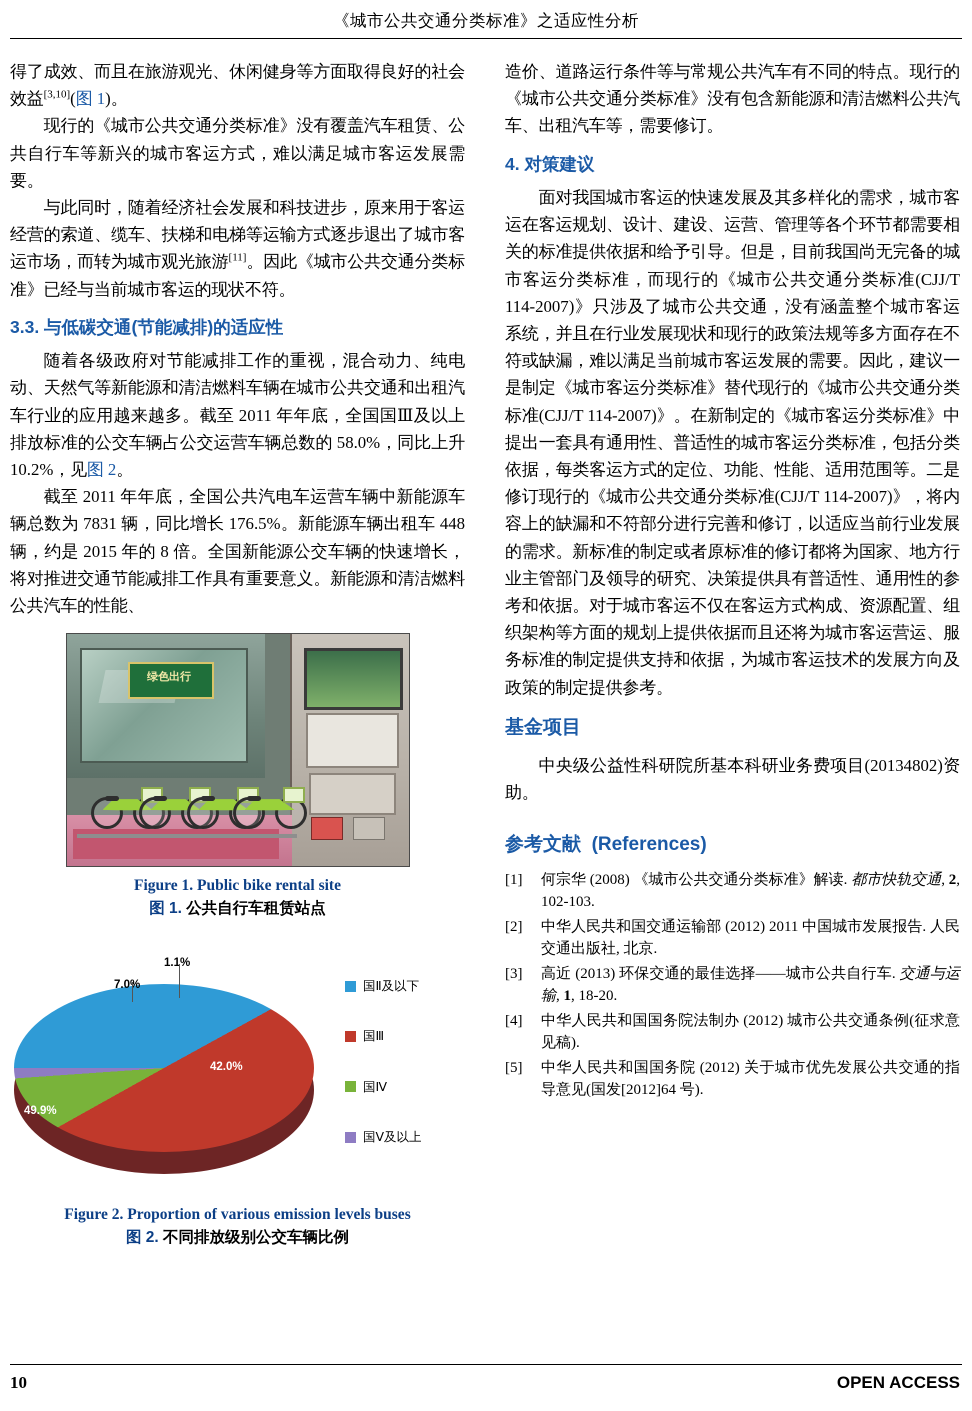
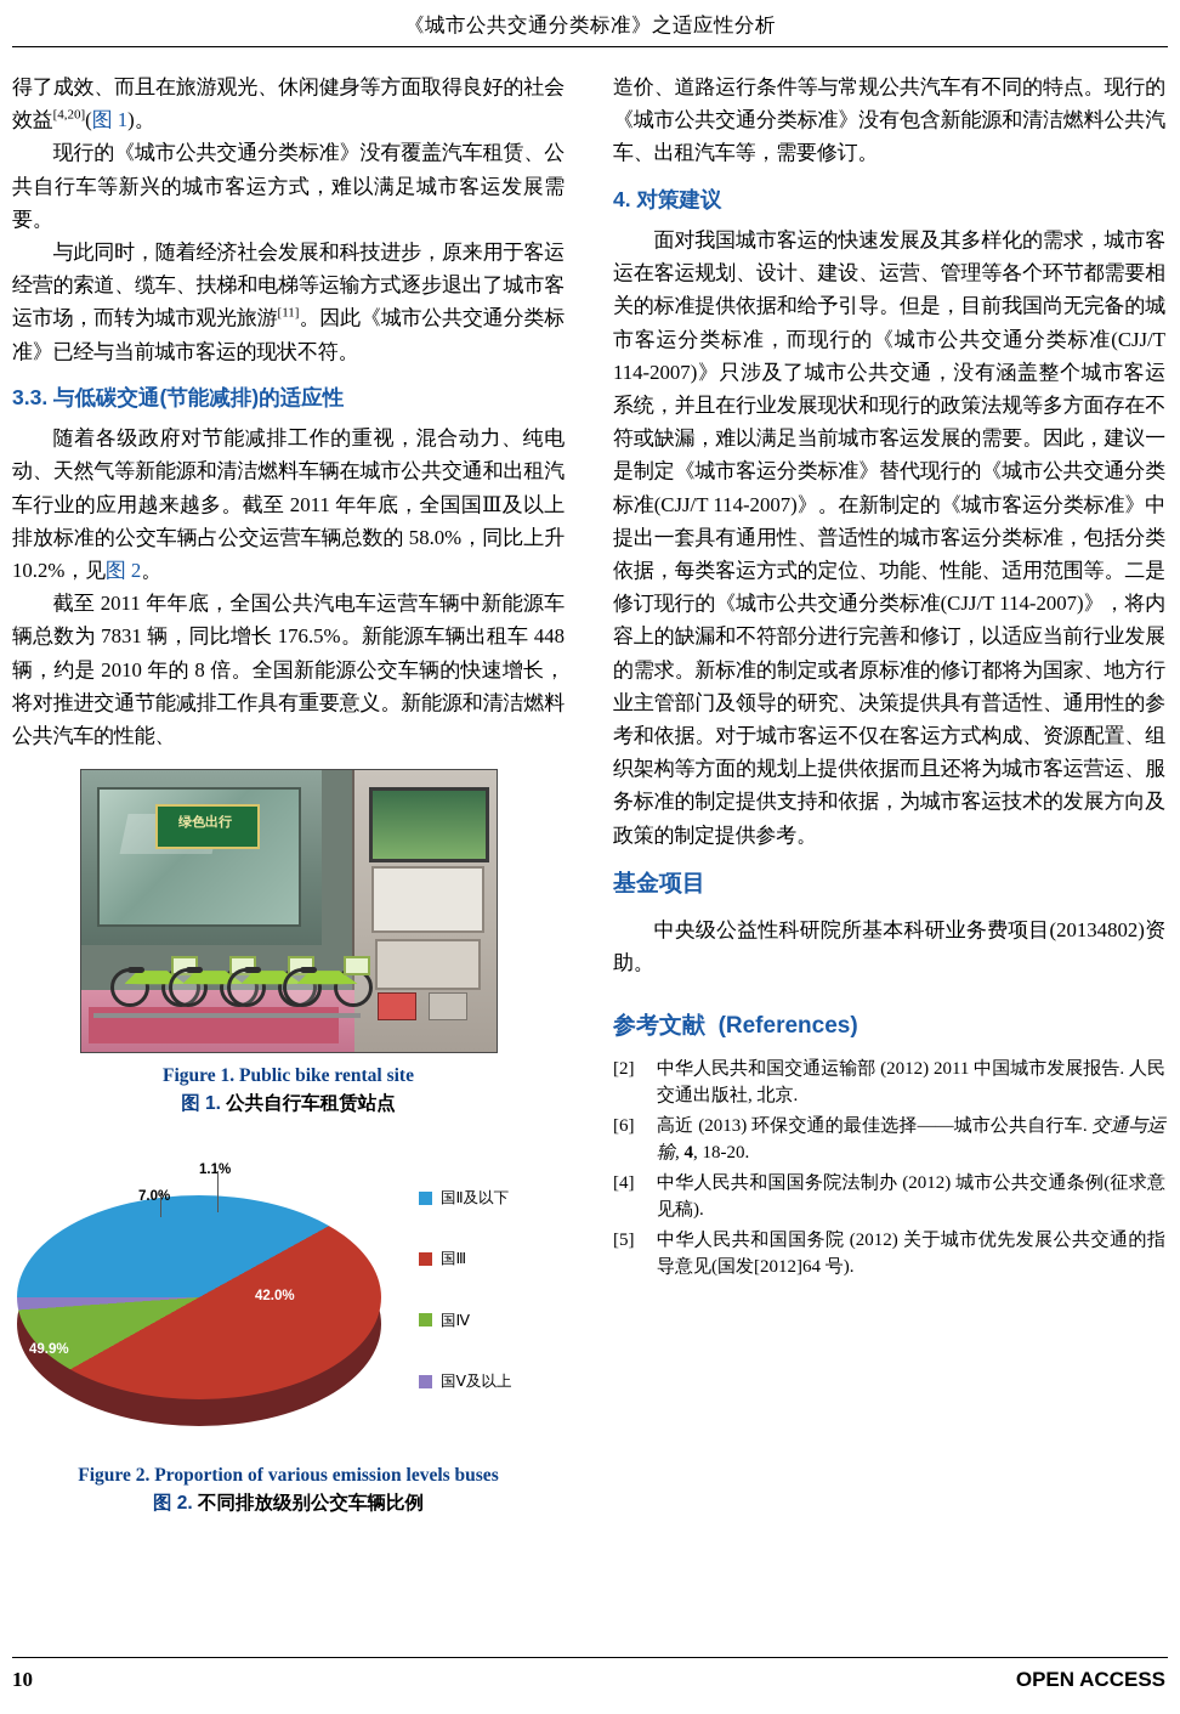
  《城市公共交通分类标准》之适应性分析
- 得了成效、而且在旅游观光、休闲健身等方面取得良好的社会效益[3,10](图 1)。
+ 得了成效、而且在旅游观光、休闲健身等方面取得良好的社会效益[4,20](图 1)。
  现行的《城市公共交通分类标准》没有覆盖汽车租赁、公共自行车等新兴的城市客运方式，难以满足城市客运发展需要。
  与此同时，随着经济社会发展和科技进步，原来用于客运经营的索道、缆车、扶梯和电梯等运输方式逐步退出了城市客运市场，而转为城市观光旅游[11]。因此《城市公共交通分类标准》已经与当前城市客运的现状不符。
  3.3. 与低碳交通(节能减排)的适应性
  随着各级政府对节能减排工作的重视，混合动力、纯电动、天然气等新能源和清洁燃料车辆在城市公共交通和出租汽车行业的应用越来越多。截至 2011 年年底，全国国Ⅲ及以上排放标准的公交车辆占公交运营车辆总数的 58.0%，同比上升 10.2%，见图 2。
- 截至 2011 年年底，全国公共汽电车运营车辆中新能源车辆总数为 7831 辆，同比增长 176.5%。新能源车辆出租车 448 辆，约是 2015 年的 8 倍。全国新能源公交车辆的快速增长，将对推进交通节能减排工作具有重要意义。新能源和清洁燃料公共汽车的性能、
+ 截至 2011 年年底，全国公共汽电车运营车辆中新能源车辆总数为 7831 辆，同比增长 176.5%。新能源车辆出租车 448 辆，约是 2010 年的 8 倍。全国新能源公交车辆的快速增长，将对推进交通节能减排工作具有重要意义。新能源和清洁燃料公共汽车的性能、
  绿色出行
  Figure 1. Public bike rental site
  图 1. 公共自行车租赁站点
  42.0%
  49.9%
  7.0%
  1.1%
  国Ⅱ及以下
  国Ⅲ
  国Ⅳ
  国Ⅴ及以上
  Figure 2. Proportion of various emission levels buses
  图 2. 不同排放级别公交车辆比例
  造价、道路运行条件等与常规公共汽车有不同的特点。现行的《城市公共交通分类标准》没有包含新能源和清洁燃料公共汽车、出租汽车等，需要修订。
  4. 对策建议
  面对我国城市客运的快速发展及其多样化的需求，城市客运在客运规划、设计、建设、运营、管理等各个环节都需要相关的标准提供依据和给予引导。但是，目前我国尚无完备的城市客运分类标准，而现行的《城市公共交通分类标准(CJJ/T 114-2007)》只涉及了城市公共交通，没有涵盖整个城市客运系统，并且在行业发展现状和现行的政策法规等多方面存在不符或缺漏，难以满足当前城市客运发展的需要。因此，建议一是制定《城市客运分类标准》替代现行的《城市公共交通分类标准(CJJ/T 114-2007)》。在新制定的《城市客运分类标准》中提出一套具有通用性、普适性的城市客运分类标准，包括分类依据，每类客运方式的定位、功能、性能、适用范围等。二是修订现行的《城市公共交通分类标准(CJJ/T 114-2007)》，将内容上的缺漏和不符部分进行完善和修订，以适应当前行业发展的需求。新标准的制定或者原标准的修订都将为国家、地方行业主管部门及领导的研究、决策提供具有普适性、通用性的参考和依据。对于城市客运不仅在客运方式构成、资源配置、组织架构等方面的规划上提供依据而且还将为城市客运营运、服务标准的制定提供支持和依据，为城市客运技术的发展方向及政策的制定提供参考。
  基金项目
  中央级公益性科研院所基本科研业务费项目(20134802)资助。
  参考文献 (References)
- [1]
- 何宗华 (2008) 《城市公共交通分类标准》解读. 都市快轨交通, 2, 102-103.
  [2]
  中华人民共和国交通运输部 (2012) 2011 中国城市发展报告. 人民交通出版社, 北京.
- [3]
+ [6]
- 高近 (2013) 环保交通的最佳选择——城市公共自行车. 交通与运输, 1, 18-20.
+ 高近 (2013) 环保交通的最佳选择——城市公共自行车. 交通与运输, 4, 18-20.
  [4]
  中华人民共和国国务院法制办 (2012) 城市公共交通条例(征求意见稿).
  [5]
  中华人民共和国国务院 (2012) 关于城市优先发展公共交通的指导意见(国发[2012]64 号).
  10
  OPEN ACCESS
